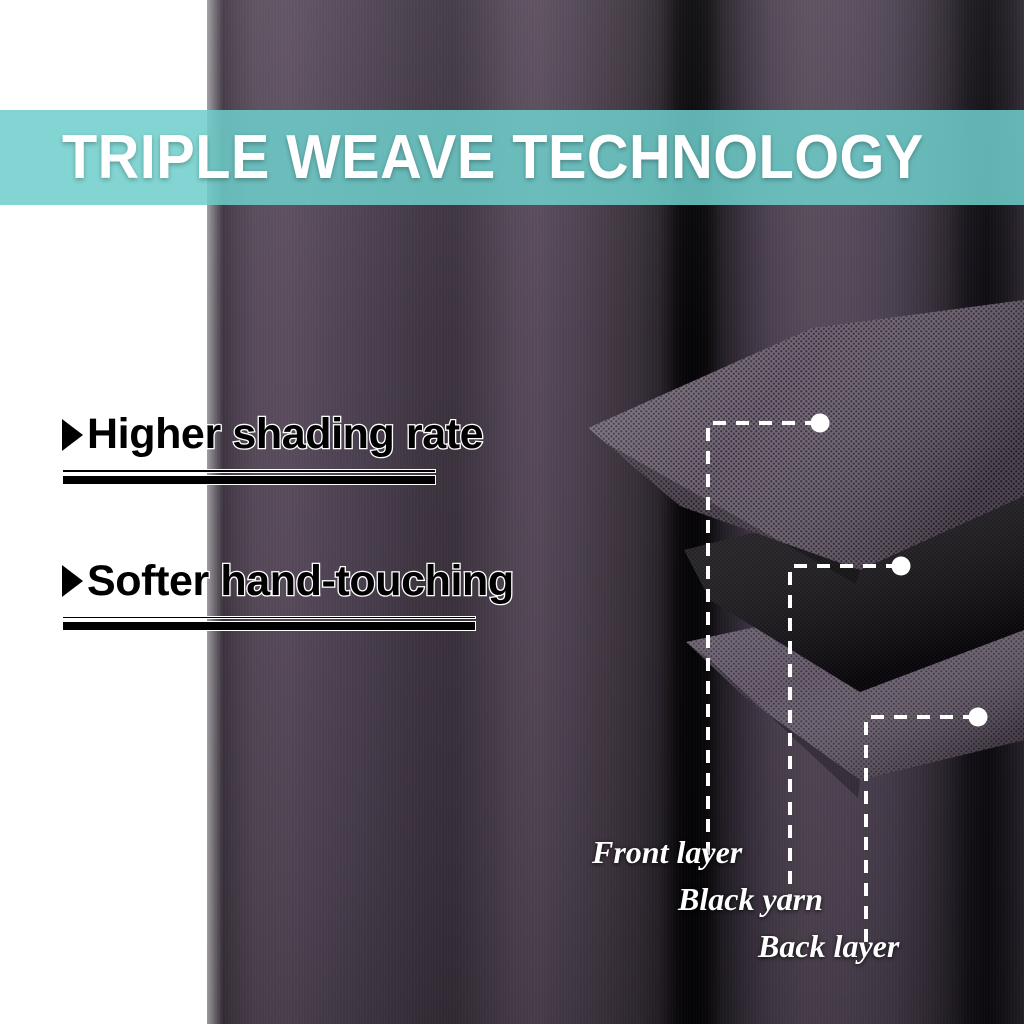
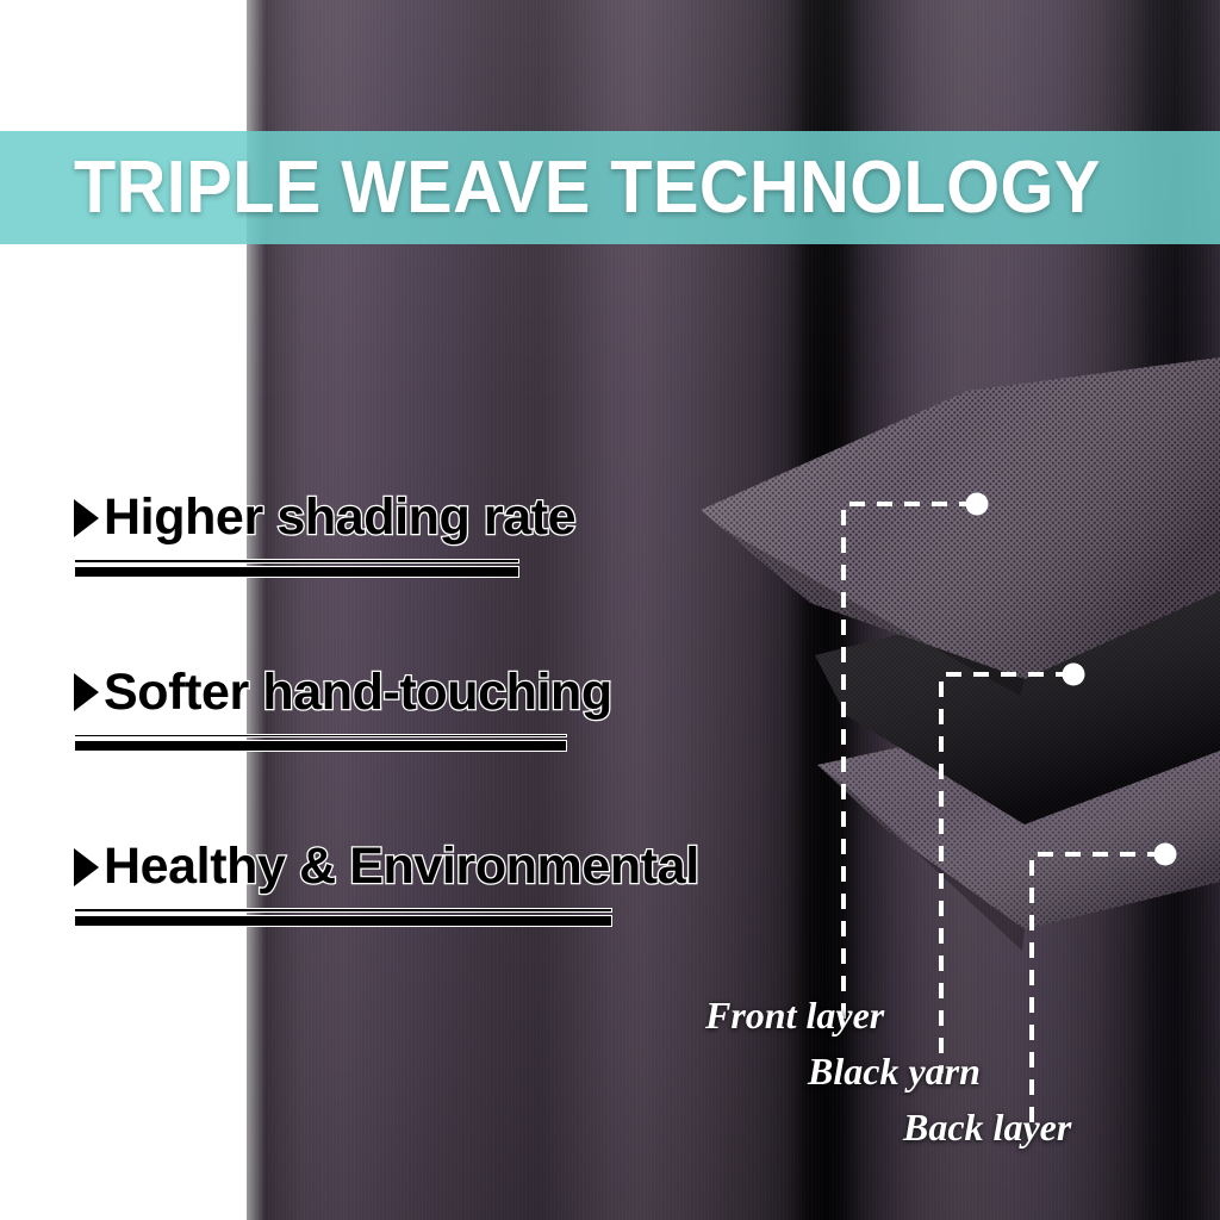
  Front layer
  Black yarn
  Back layer
  TRIPLE WEAVE TECHNOLOGY
  Higher shading rate
  Softer hand-touching
+ Healthy & Environmental
